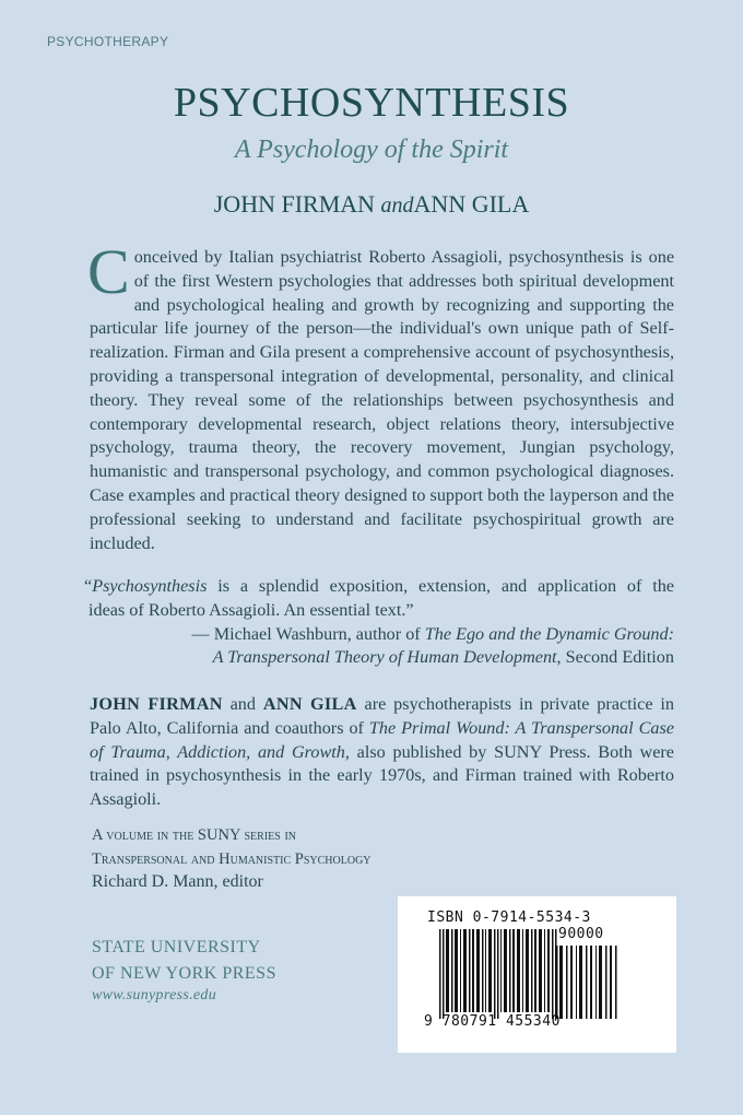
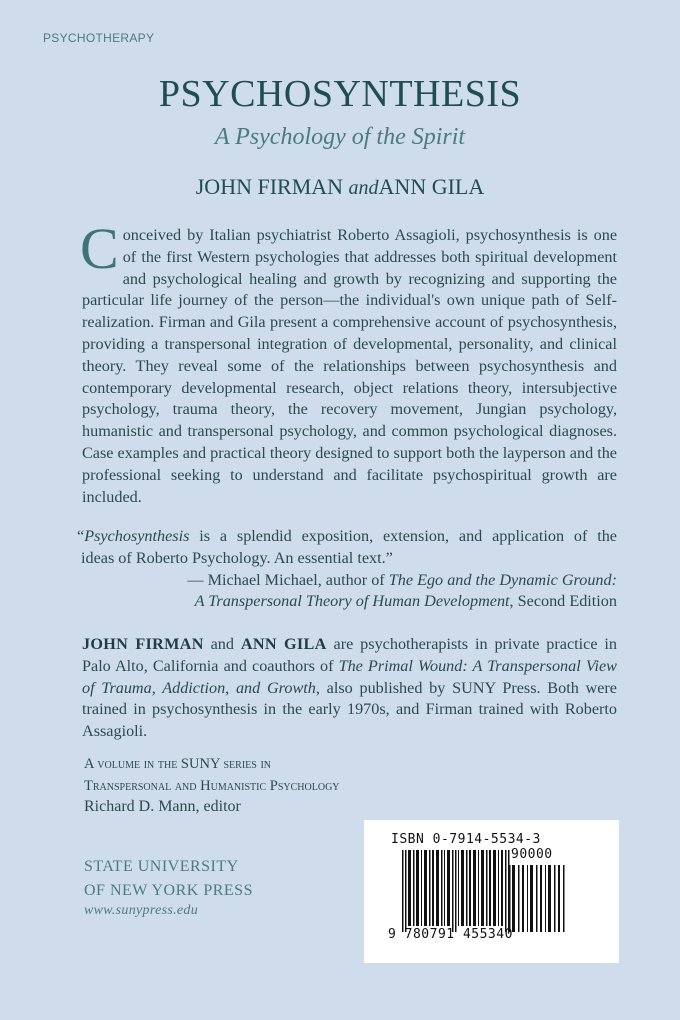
  PSYCHOTHERAPY
  PSYCHOSYNTHESIS
  A Psychology of the Spirit
  JOHN FIRMAN andANN GILA
  C
  onceived by Italian psychiatrist Roberto Assagioli, psychosynthesis is one of the first Western psychologies that addresses both spiritual development and psychological healing and growth by recognizing and supporting the particular life journey of the person—the individual's own unique path of Self-realization. Firman and Gila present a comprehensive account of psychosynthesis, providing a transpersonal integration of developmental, personality, and clinical theory. They reveal some of the relationships between psychosynthesis and contemporary developmental research, object relations theory, intersubjective psychology, trauma theory, the recovery movement, Jungian psychology, humanistic and transpersonal psychology, and common psychological diagnoses. Case examples and practical theory designed to support both the layperson and the professional seeking to understand and facilitate psychospiritual growth are included.
  “Psychosynthesis is a splendid exposition, extension, and application of the
- ideas of Roberto Assagioli. An essential text.”
+ ideas of Roberto Psychology. An essential text.”
- — Michael Washburn, author of The Ego and the Dynamic Ground:
+ — Michael Michael, author of The Ego and the Dynamic Ground:
  A Transpersonal Theory of Human Development, Second Edition
- JOHN FIRMAN and ANN GILA are psychotherapists in private practice in Palo Alto, California and coauthors of The Primal Wound: A Transpersonal Case of Trauma, Addiction, and Growth, also published by SUNY Press. Both were trained in psychosynthesis in the early 1970s, and Firman trained with Roberto Assagioli.
+ JOHN FIRMAN and ANN GILA are psychotherapists in private practice in Palo Alto, California and coauthors of The Primal Wound: A Transpersonal View of Trauma, Addiction, and Growth, also published by SUNY Press. Both were trained in psychosynthesis in the early 1970s, and Firman trained with Roberto Assagioli.
  A volume in the SUNY series in
  Transpersonal and Humanistic Psychology
  Richard D. Mann, editor
  STATE UNIVERSITY
  OF NEW YORK PRESS
  www.sunypress.edu
  ISBN 0-7914-5534-3
  90000
  9 780791 455340
